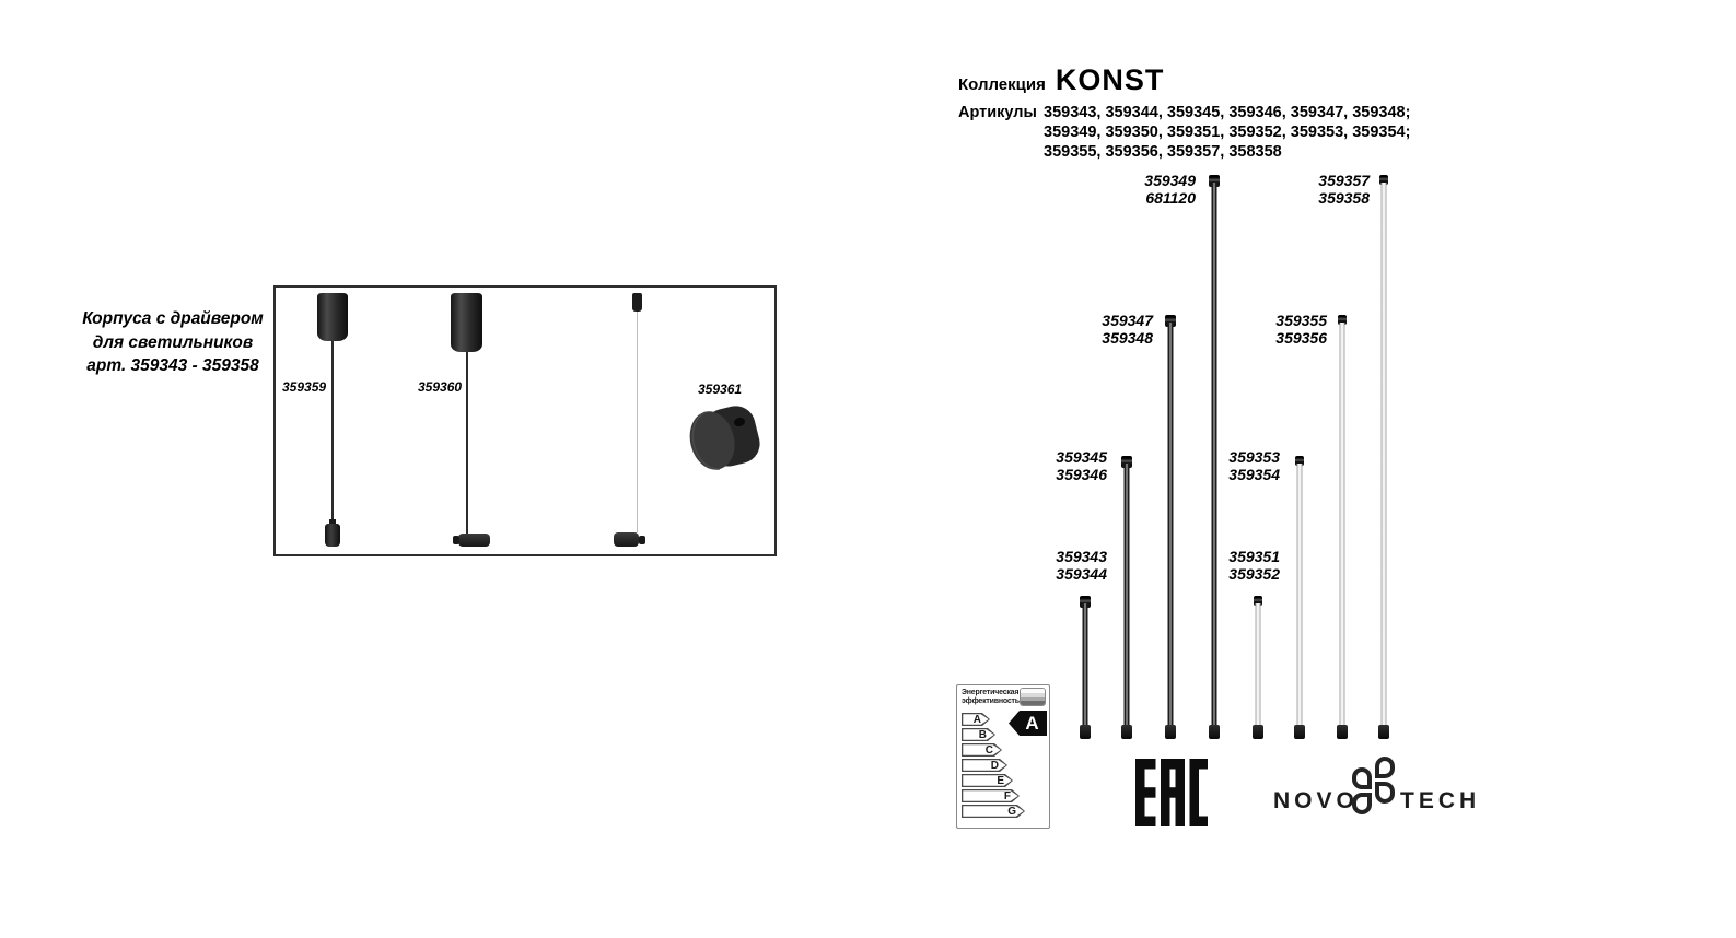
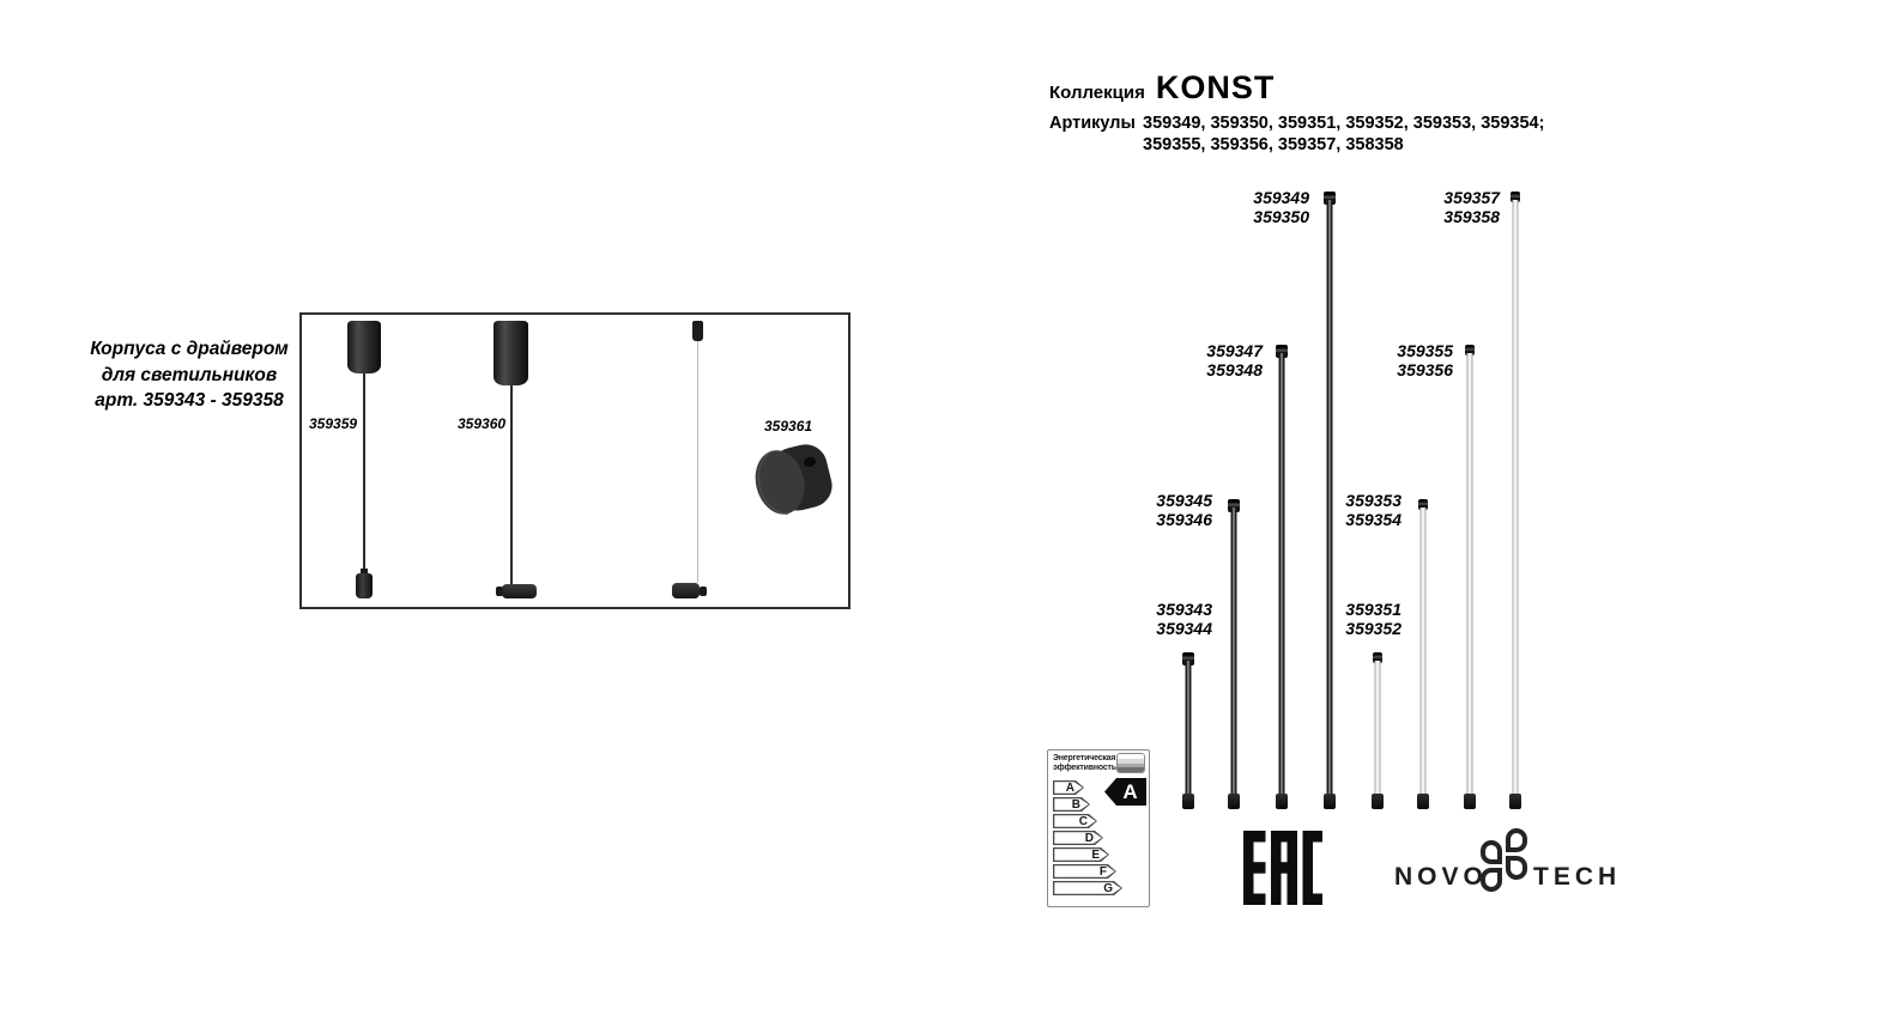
  Коллекция KONST
  Артикулы
- 359343, 359344, 359345, 359346, 359347, 359348;
  359349, 359350, 359351, 359352, 359353, 359354;
  359355, 359356, 359357, 358358
  Корпуса с драйвером
  для светильников
  арт. 359343 - 359358
  359359
  359360
  359361
  359343
  359344
  359345
  359346
  359347
  359348
  359349
- 681120
+ 359350
  359351
  359352
  359353
  359354
  359355
  359356
  359357
  359358
  A
  B
  C
  D
  E
  F
  G
  A
  NOVO
  TECH
